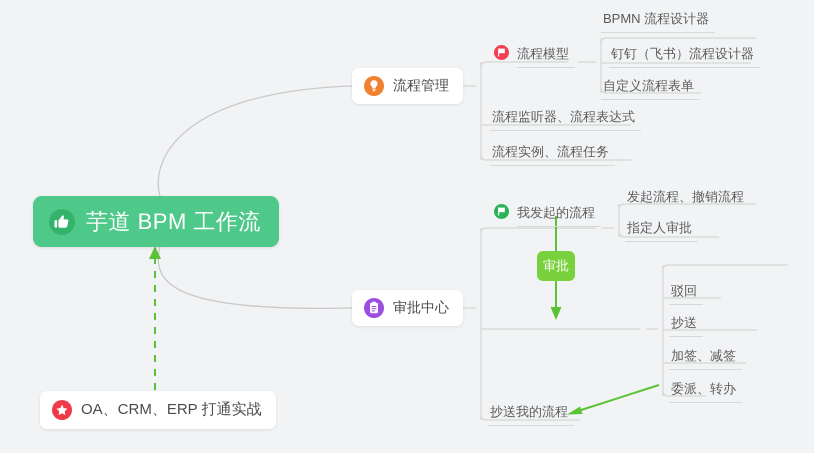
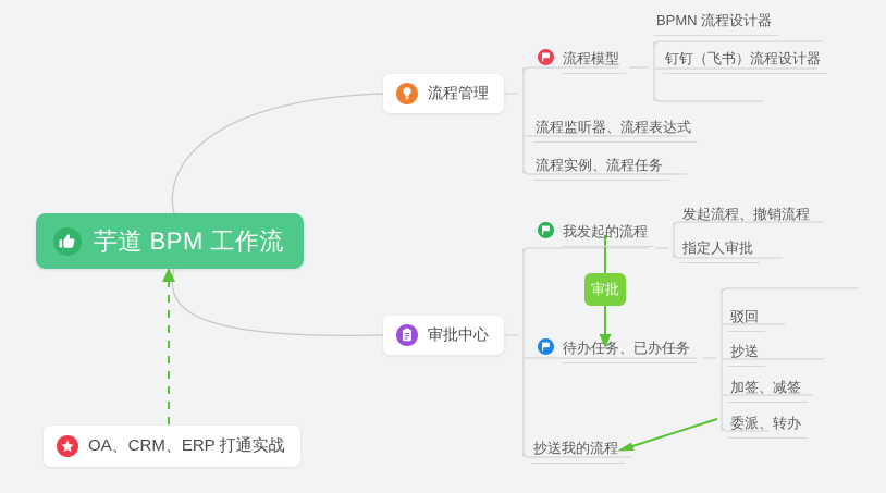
  芋道 BPM 工作流
  流程管理
  流程模型
  BPMN 流程设计器
  钉钉（飞书）流程设计器
- 自定义流程表单
  流程监听器、流程表达式
  流程实例、流程任务
  审批中心
  我发起的流程
  发起流程、撤销流程
  指定人审批
+ 待办任务、已办任务
  驳回
  抄送
  加签、减签
  委派、转办
  抄送我的流程
  审批
  OA、CRM、ERP 打通实战
